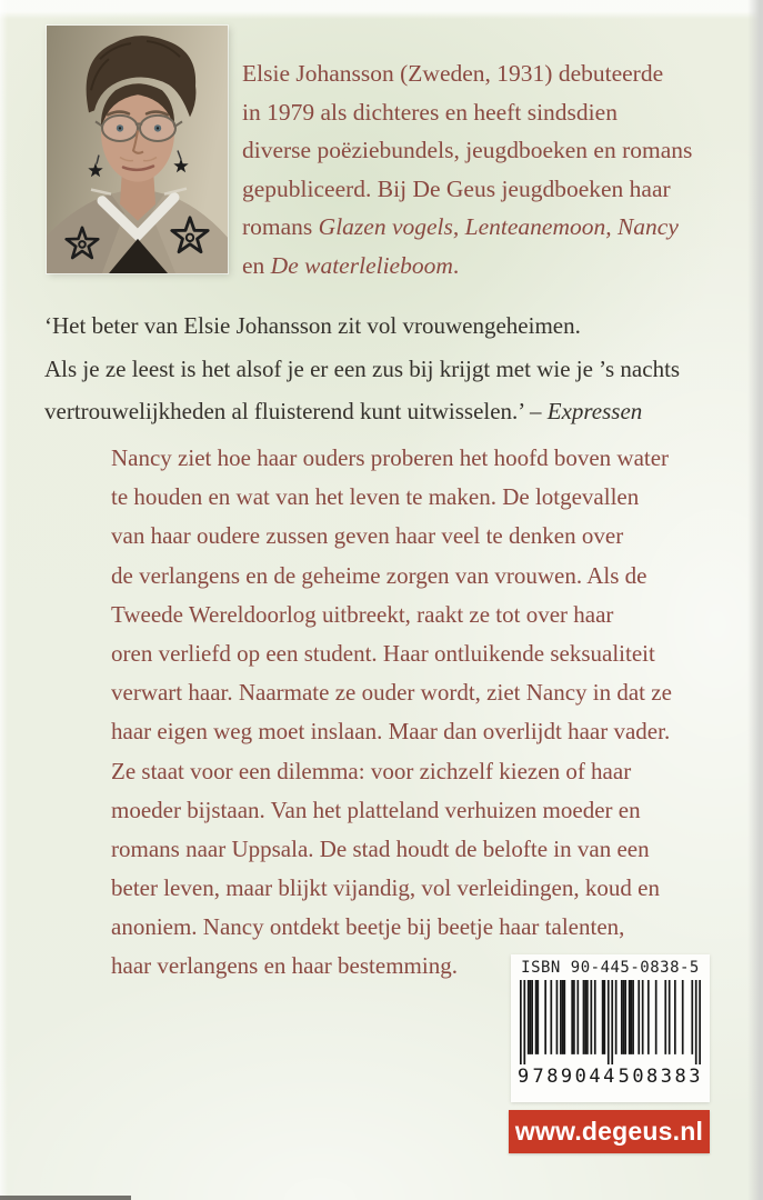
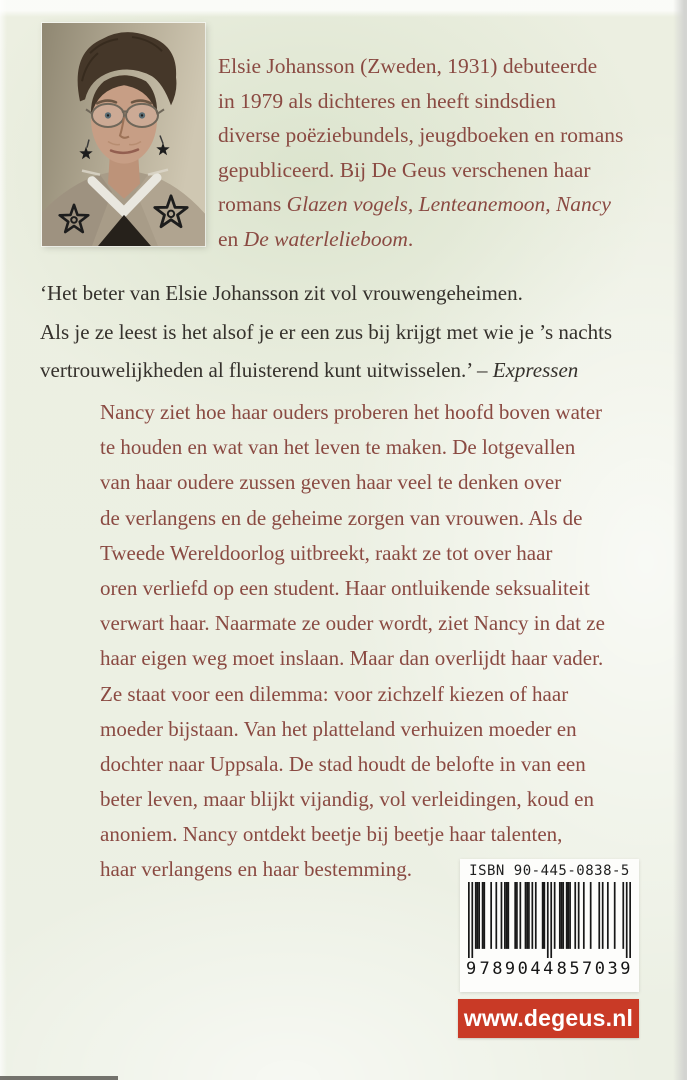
  Elsie Johansson (Zweden, 1931) debuteerde
  in 1979 als dichteres en heeft sindsdien
  diverse poëziebundels, jeugdboeken en romans
- gepubliceerd. Bij De Geus jeugdboeken haar
+ gepubliceerd. Bij De Geus verschenen haar
  romans Glazen vogels, Lenteanemoon, Nancy
  en De waterlelieboom.
  ‘Het beter van Elsie Johansson zit vol vrouwengeheimen.
  Als je ze leest is het alsof je er een zus bij krijgt met wie je ’s nachts
  vertrouwelijkheden al fluisterend kunt uitwisselen.’ – Expressen
  Nancy ziet hoe haar ouders proberen het hoofd boven water
  te houden en wat van het leven te maken. De lotgevallen
  van haar oudere zussen geven haar veel te denken over
  de verlangens en de geheime zorgen van vrouwen. Als de
  Tweede Wereldoorlog uitbreekt, raakt ze tot over haar
  oren verliefd op een student. Haar ontluikende seksualiteit
  verwart haar. Naarmate ze ouder wordt, ziet Nancy in dat ze
  haar eigen weg moet inslaan. Maar dan overlijdt haar vader.
  Ze staat voor een dilemma: voor zichzelf kiezen of haar
  moeder bijstaan. Van het platteland verhuizen moeder en
- romans naar Uppsala. De stad houdt de belofte in van een
+ dochter naar Uppsala. De stad houdt de belofte in van een
  beter leven, maar blijkt vijandig, vol verleidingen, koud en
  anoniem. Nancy ontdekt beetje bij beetje haar talenten,
  haar verlangens en haar bestemming.
  ISBN 90-445-0838-5
  9
  789044
- 508383
+ 857039
  www.degeus.nl
